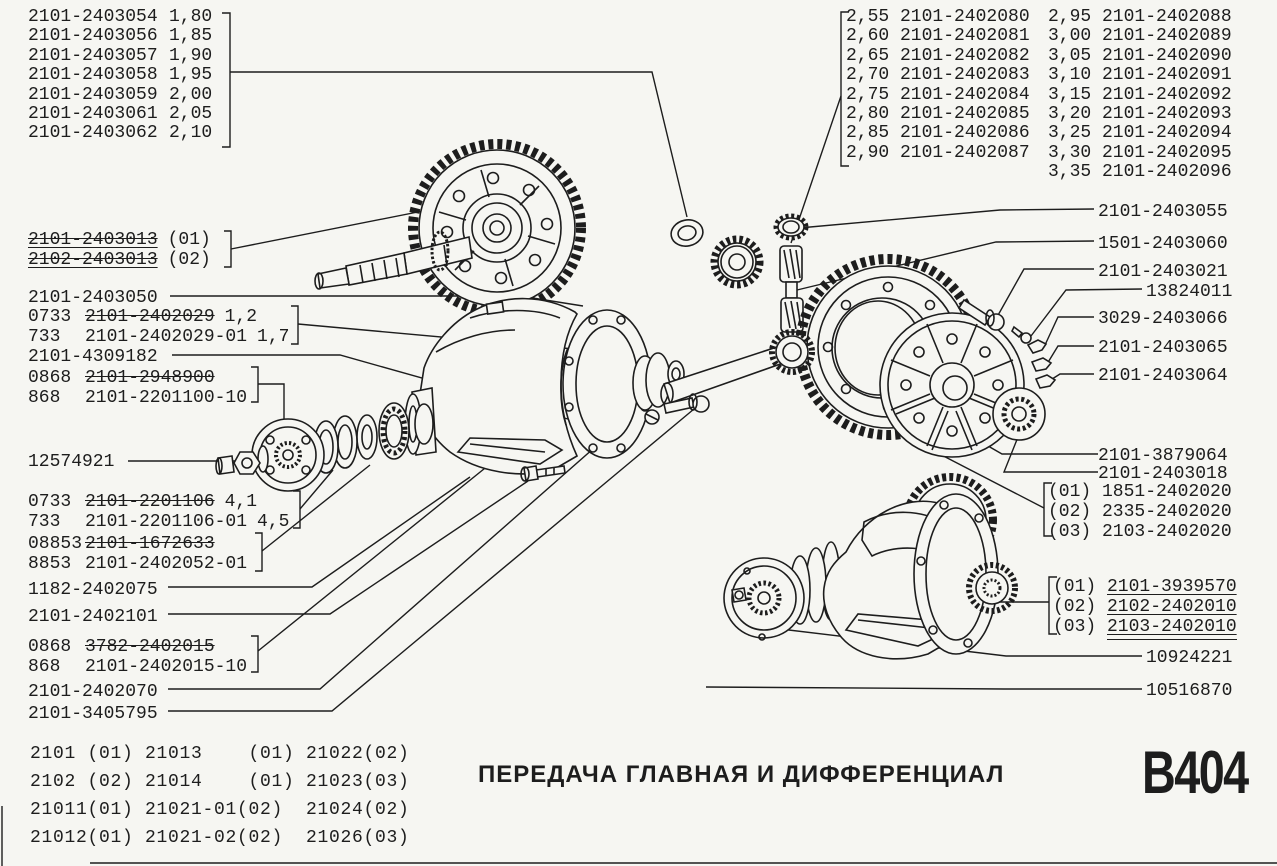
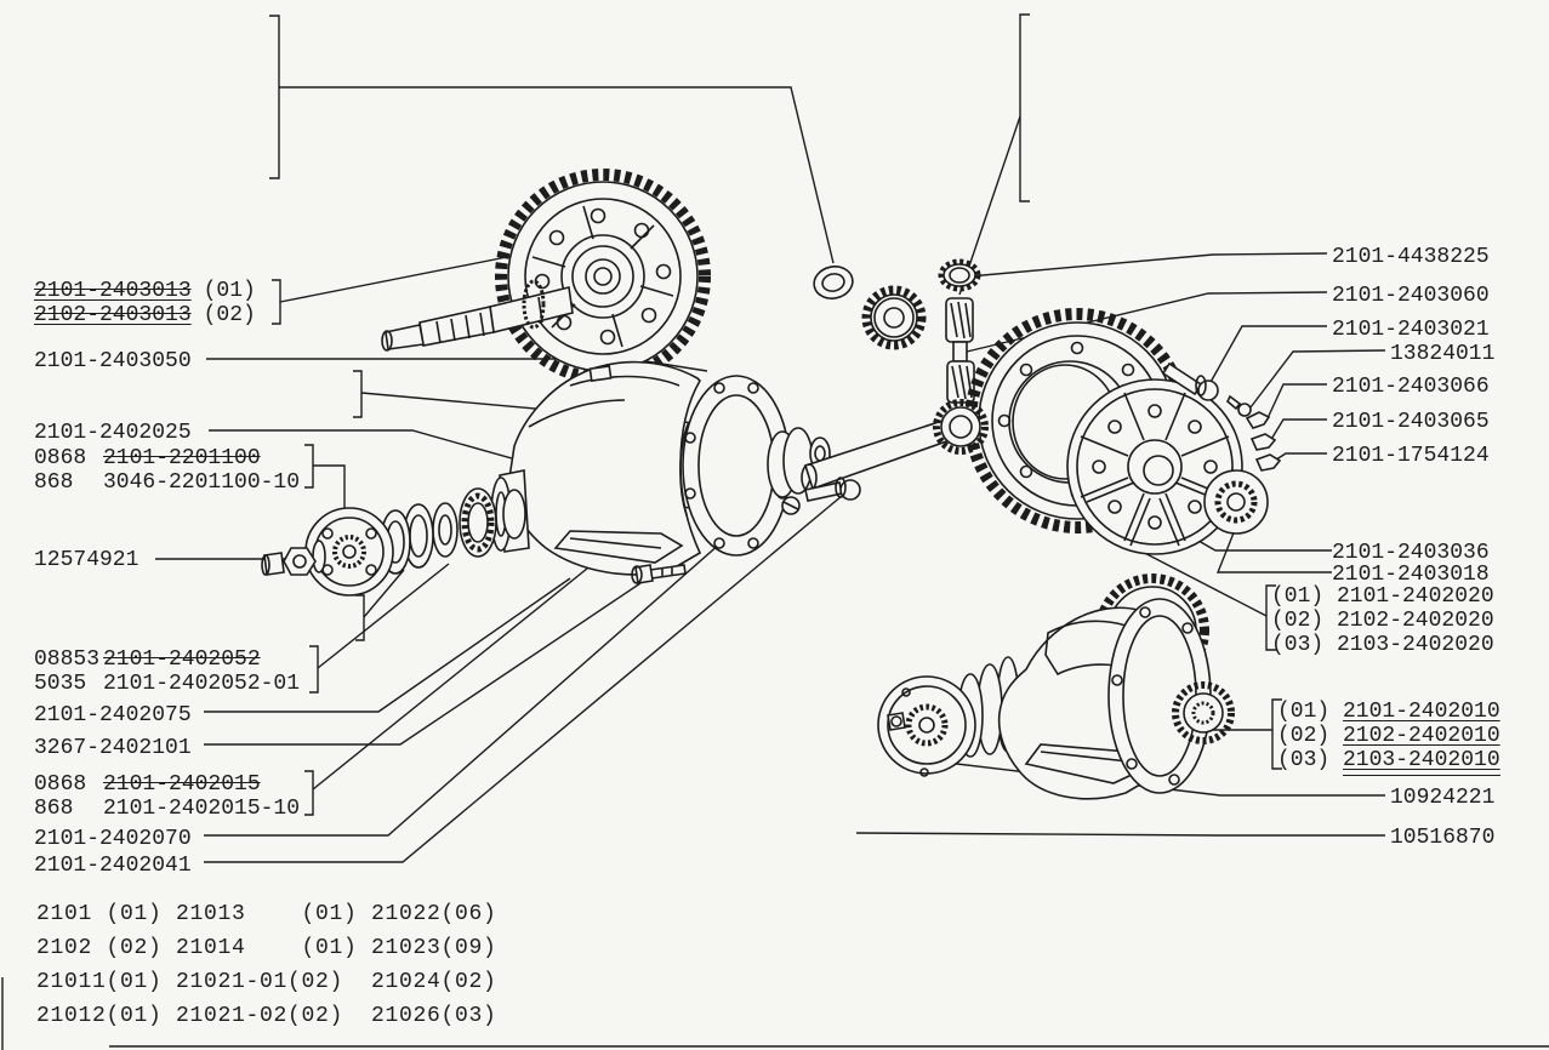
- 2101-2403054 1,80
- 2101-2403056 1,85
- 2101-2403057 1,90
- 2101-2403058 1,95
- 2101-2403059 2,00
- 2101-2403061 2,05
- 2101-2403062 2,10
- 2,55 2101-2402080
- 2,60 2101-2402081
- 2,65 2101-2402082
- 2,70 2101-2402083
- 2,75 2101-2402084
- 2,80 2101-2402085
- 2,85 2101-2402086
- 2,90 2101-2402087
- 2,95 2101-2402088
- 3,00 2101-2402089
- 3,05 2101-2402090
- 3,10 2101-2402091
- 3,15 2101-2402092
- 3,20 2101-2402093
- 3,25 2101-2402094
- 3,30 2101-2402095
- 3,35 2101-2402096
  2101-2403013 (01)
  2102-2403013 (02)
  2101-2403050
- 0733 2101-2402029 1,2
- 733 2101-2402029-01 1,7
- 2101-4309182
+ 2101-2402025
- 0868 2101-2948900
+ 0868 2101-2201100
- 868 2101-2201100-10
+ 868 3046-2201100-10
  12574921
- 0733 2101-2201106 4,1
- 733 2101-2201106-01 4,5
- 08853 2101-1672633
+ 08853 2101-2402052
- 8853 2101-2402052-01
+ 5035 2101-2402052-01
- 1182-2402075
+ 2101-2402075
- 2101-2402101
+ 3267-2402101
- 0868 3782-2402015
+ 0868 2101-2402015
  868 2101-2402015-10
  2101-2402070
- 2101-3405795
+ 2101-2402041
- 2101-2403055
+ 2101-4438225
- 1501-2403060
+ 2101-2403060
  2101-2403021
  13824011
- 3029-2403066
+ 2101-2403066
  2101-2403065
- 2101-2403064
+ 2101-1754124
- 2101-3879064
+ 2101-2403036
  2101-2403018
- (01) 1851-2402020
+ (01) 2101-2402020
- (02) 2335-2402020
+ (02) 2102-2402020
  (03) 2103-2402020
- (01) 2101-3939570
+ (01) 2101-2402010
  (02) 2102-2402010
  (03) 2103-2402010
  10924221
  10516870
- 2101 (01) 21013 (01) 21022(02)
+ 2101 (01) 21013 (01) 21022(06)
- 2102 (02) 21014 (01) 21023(03)
+ 2102 (02) 21014 (01) 21023(09)
  21011(01) 21021-01(02) 21024(02)
  21012(01) 21021-02(02) 21026(03)
- ПЕРЕДАЧА ГЛАВНАЯ И ДИФФЕРЕНЦИАЛ
- B404
